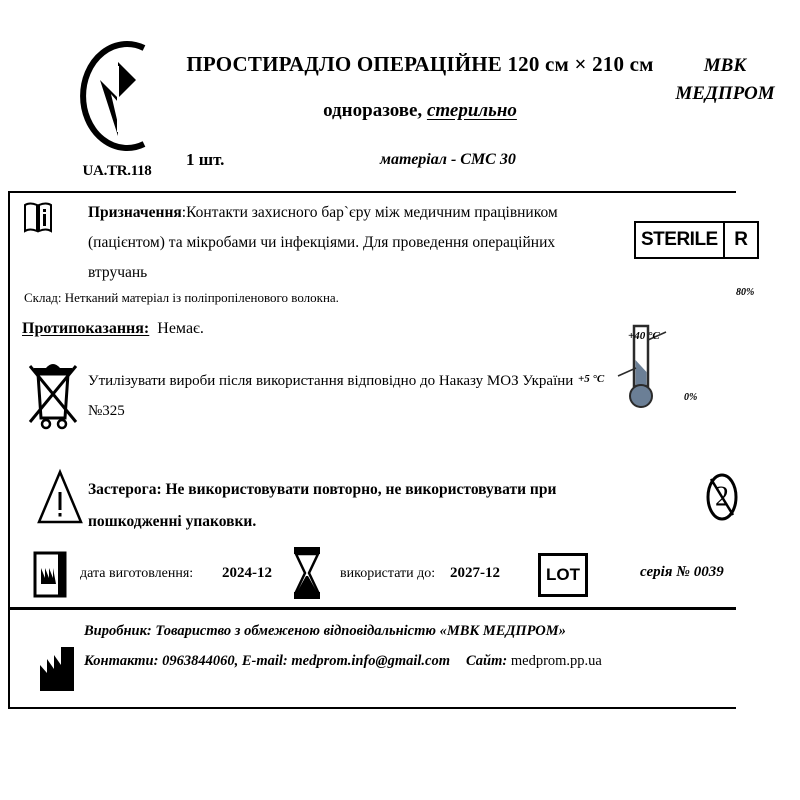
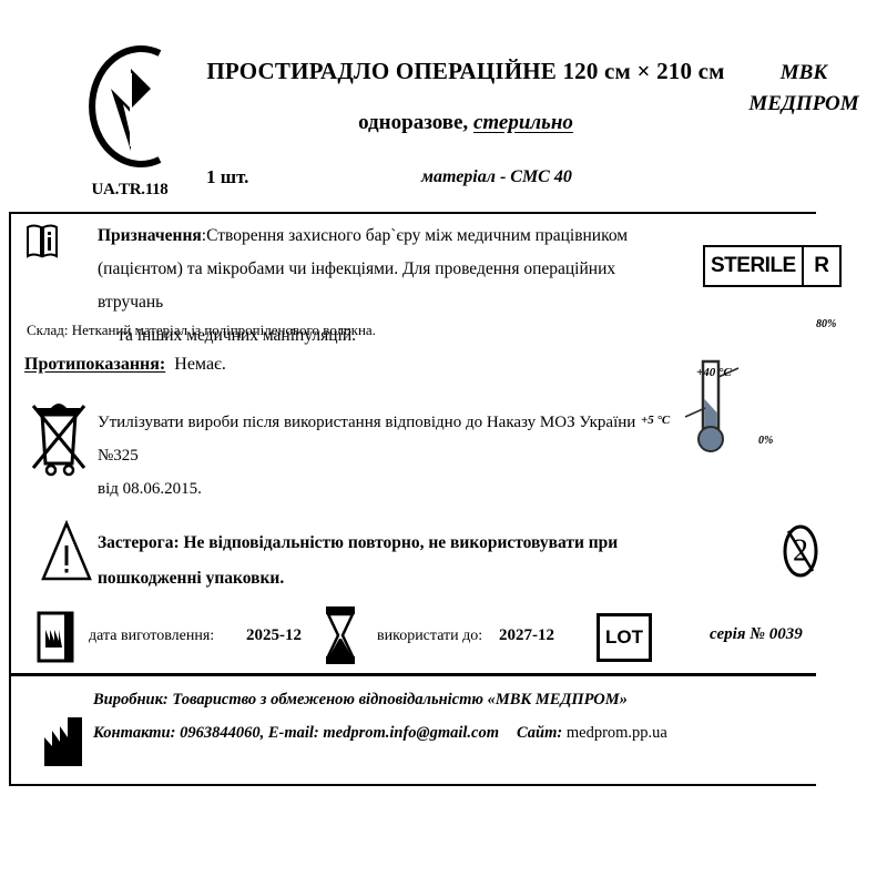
  UA.TR.118
  ПРОСТИРАДЛО ОПЕРАЦІЙНЕ 120 см × 210 см
  одноразове, стерильно
  1 шт.
- матеріал - СМС 30
+ матеріал - СМС 40
  МВК
  МЕДПРОМ
- Призначення:Контакти захисного бар`єру між медичним працівником
+ Призначення:Створення захисного бар`єру між медичним працівником
  (пацієнтом) та мікробами чи інфекціями. Для проведення операційних втручань
+ та інших медичних маніпуляцій.
  Склад: Нетканий матеріал із поліпропіленового волокна.
  Протипоказання: Немає.
  Утилізувати вироби після використання відповідно до Наказу МОЗ України №325
+ від 08.06.2015.
- Застерога: Не використовувати повторно, не використовувати при
+ Застерога: Не відповідальністю повторно, не використовувати при
  пошкодженні упаковки.
  STERILE
  R
  +40 °C
  +5 °C
  80%
  0%
  дата виготовлення:
- 2024-12
+ 2025-12
  використати до:
  2027-12
  LOT
  серія № 0039
  Виробник: Товариство з обмеженою відповідальністю «МВК МЕДПРОМ»
  Контакти: 0963844060, E-mail: medprom.info@gmail.com Сайт: medprom.pp.ua
